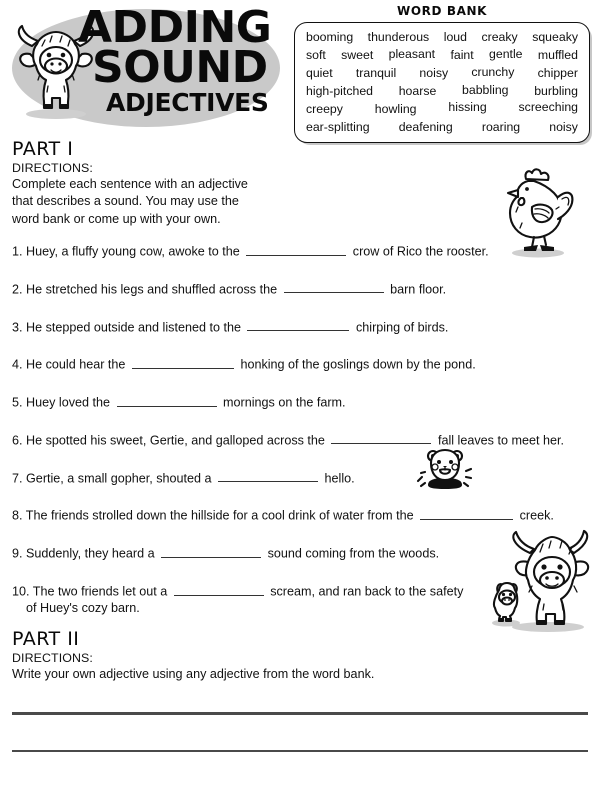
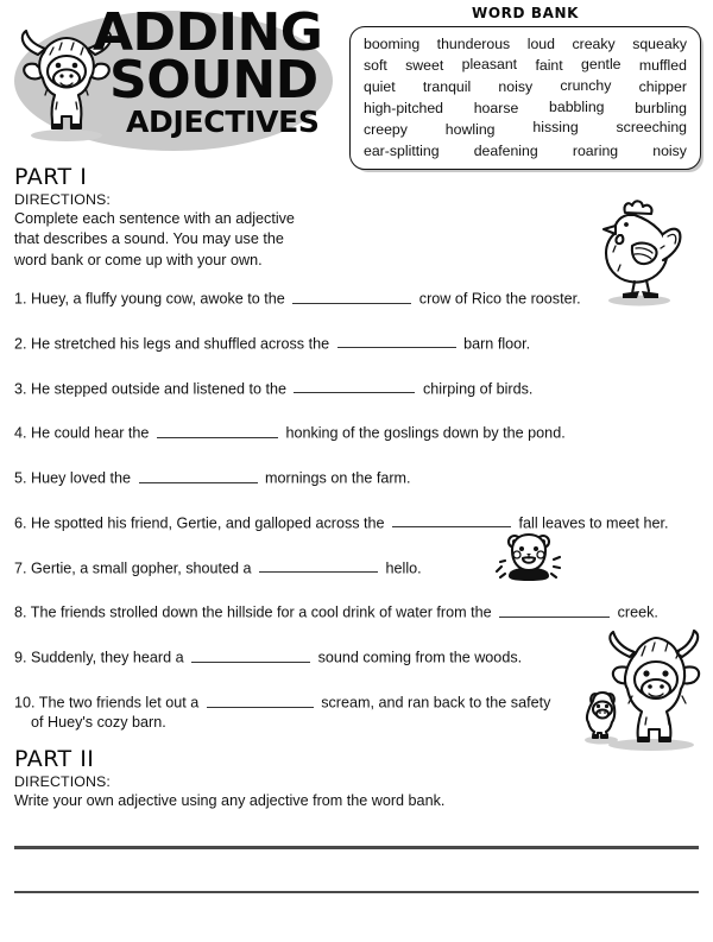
  ADDING
  SOUND
  ADJECTIVES
  WORD BANK
  booming
  thunderous
  loud
  creaky
  squeaky
  soft
  sweet
  pleasant
  faint
  gentle
  muffled
  quiet
  tranquil
  noisy
  crunchy
  chipper
  high-pitched
  hoarse
  babbling
  burbling
  creepy
  howling
  hissing
  screeching
  ear-splitting
  deafening
  roaring
  noisy
  PART I
  DIRECTIONS:
  Complete each sentence with an adjective that describes a sound. You may use the word bank or come up with your own.
  1. Huey, a fluffy young cow, awoke to the crow of Rico the rooster.
  2. He stretched his legs and shuffled across the barn floor.
  3. He stepped outside and listened to the chirping of birds.
  4. He could hear the honking of the goslings down by the pond.
  5. Huey loved the mornings on the farm.
- 6. He spotted his sweet, Gertie, and galloped across the fall leaves to meet her.
+ 6. He spotted his friend, Gertie, and galloped across the fall leaves to meet her.
  7. Gertie, a small gopher, shouted a hello.
  8. The friends strolled down the hillside for a cool drink of water from the creek.
  9. Suddenly, they heard a sound coming from the woods.
  10. The two friends let out a scream, and ran back to the safety
  of Huey's cozy barn.
  PART II
  DIRECTIONS:
  Write your own adjective using any adjective from the word bank.
